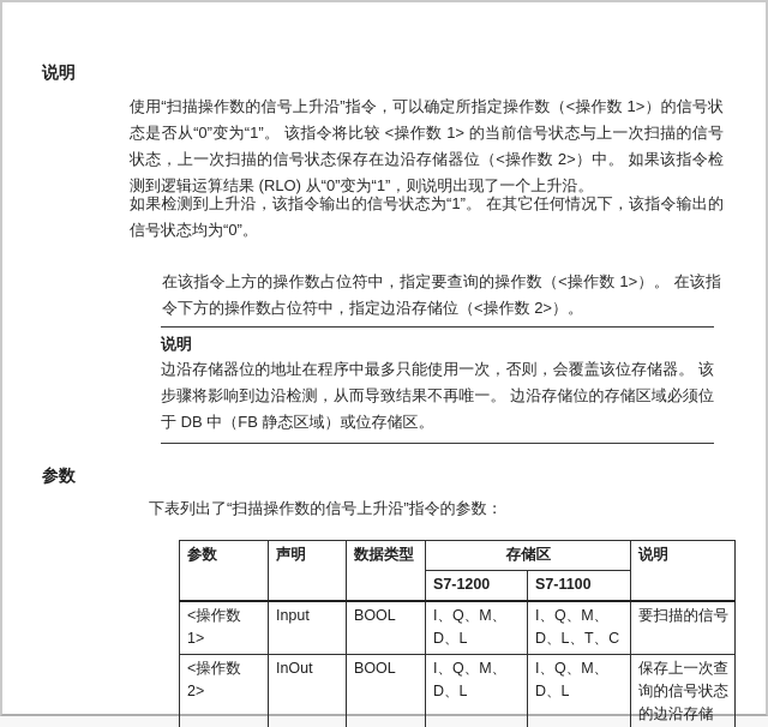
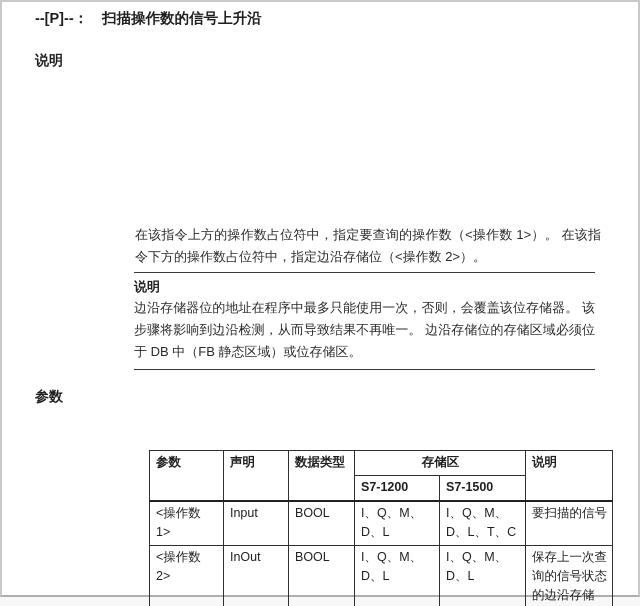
+ --[P]--： 扫描操作数的信号上升沿
  说明
- 使用“扫描操作数的信号上升沿”指令，可以确定所指定操作数（<操作数 1>）的信号状态是否从“0”变为“1”。 该指令将比较 <操作数 1> 的当前信号状态与上一次扫描的信号状态，上一次扫描的信号状态保存在边沿存储器位（<操作数 2>）中。 如果该指令检测到逻辑运算结果 (RLO) 从“0”变为“1”，则说明出现了一个上升沿。
- 如果检测到上升沿，该指令输出的信号状态为“1”。 在其它任何情况下，该指令输出的信号状态均为“0”。
  在该指令上方的操作数占位符中，指定要查询的操作数（<操作数 1>）。 在该指令下方的操作数占位符中，指定边沿存储位（<操作数 2>）。
  说明
  边沿存储器位的地址在程序中最多只能使用一次，否则，会覆盖该位存储器。 该步骤将影响到边沿检测，从而导致结果不再唯一。 边沿存储位的存储区域必须位于 DB 中（FB 静态区域）或位存储区。
  参数
- 下表列出了“扫描操作数的信号上升沿”指令的参数：
  参数	声明	数据类型	存储区	说明
- S7-1200	S7-1100
+ S7-1200	S7-1500
  <操作数 1>	Input	BOOL	I、Q、M、D、L	I、Q、M、D、L、T、C	要扫描的信号
  <操作数 2>	InOut	BOOL	I、Q、M、D、L	I、Q、M、D、L	保存上一次查询的信号状态的边沿存储
